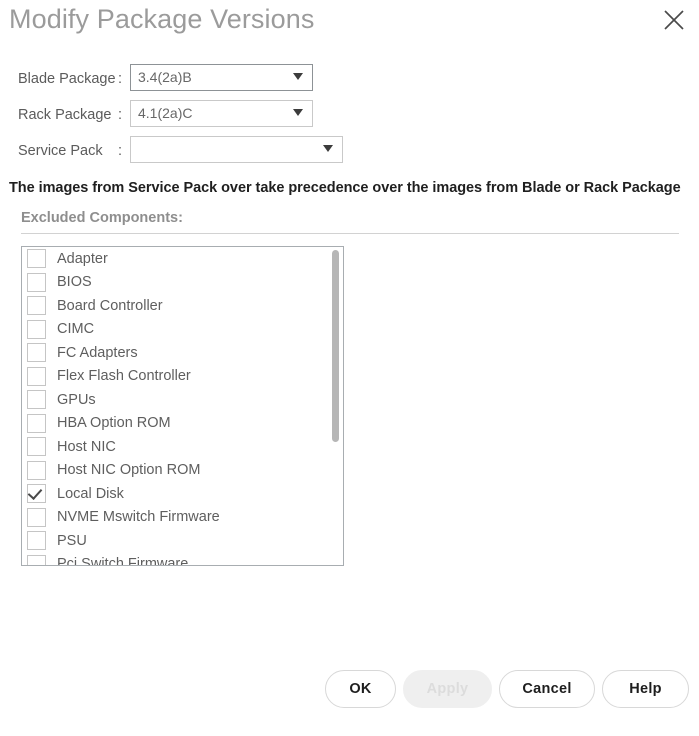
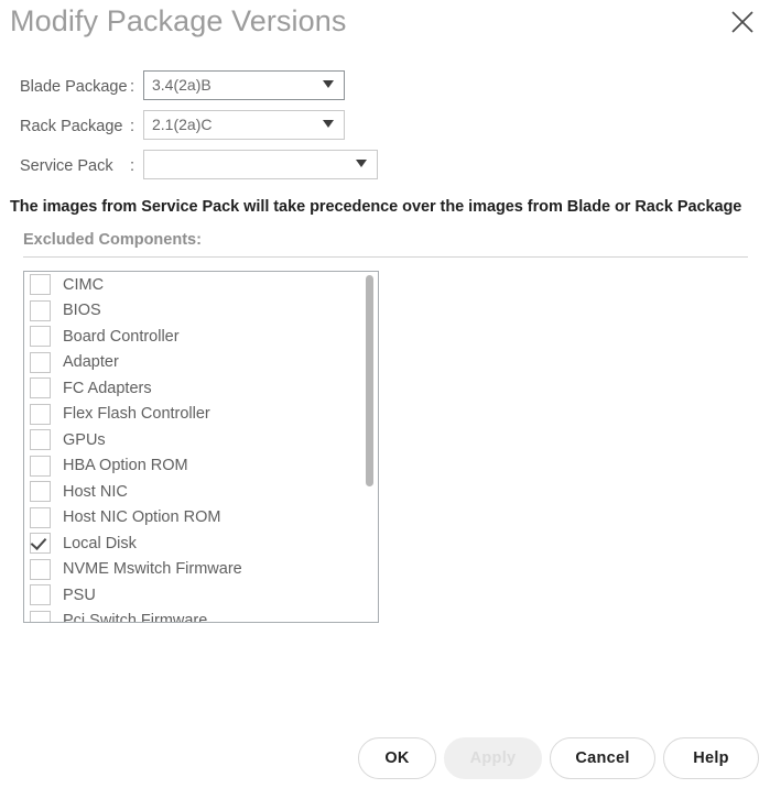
  Modify Package Versions
  Blade Package
  :
  3.4(2a)B
  Rack Package
  :
- 4.1(2a)C
+ 2.1(2a)C
  Service Pack
  :
- The images from Service Pack over take precedence over the images from Blade or Rack Package
+ The images from Service Pack will take precedence over the images from Blade or Rack Package
  Excluded Components:
- Adapter
+ CIMC
  BIOS
  Board Controller
- CIMC
+ Adapter
  FC Adapters
  Flex Flash Controller
  GPUs
  HBA Option ROM
  Host NIC
  Host NIC Option ROM
  Local Disk
  NVME Mswitch Firmware
  PSU
  Pci Switch Firmware
  OK
  Cancel
  Help
